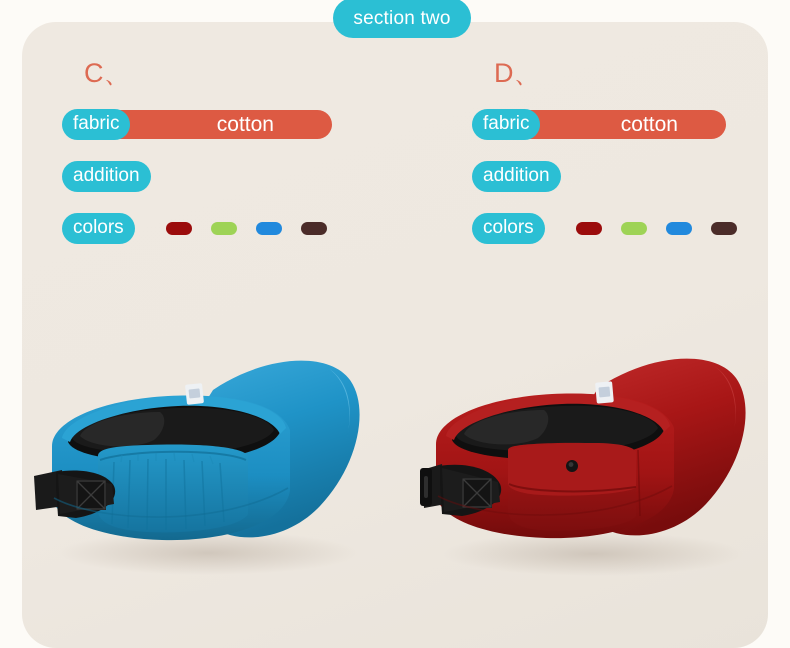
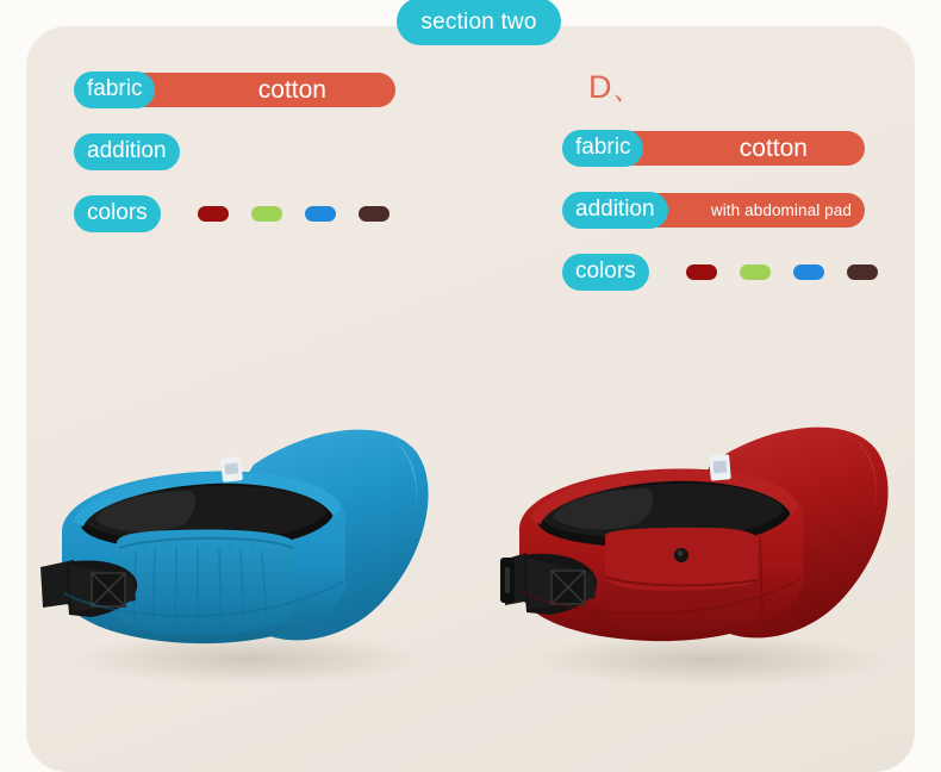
  section two
- C、
  cotton
  fabric
  addition
  colors
  D、
  cotton
  fabric
+ with abdominal pad
  addition
  colors
